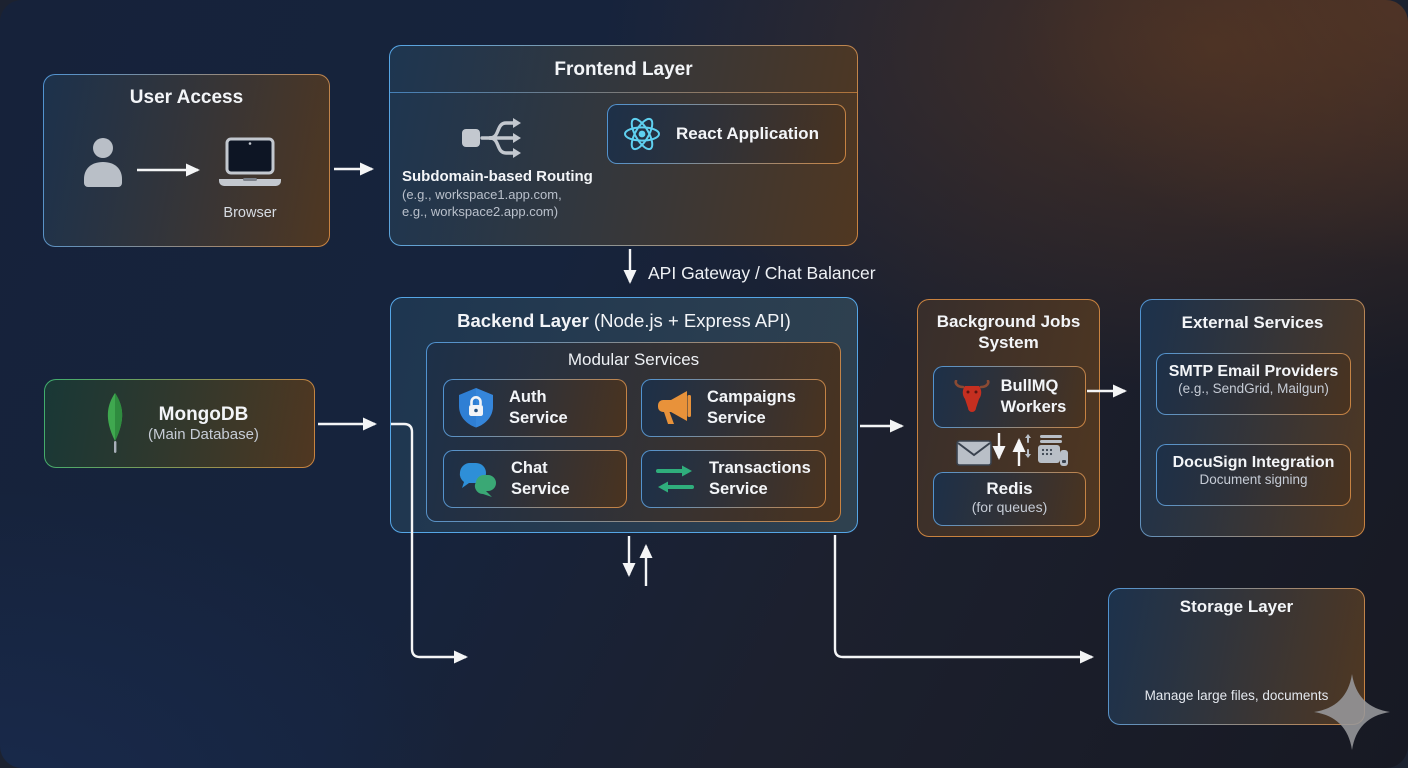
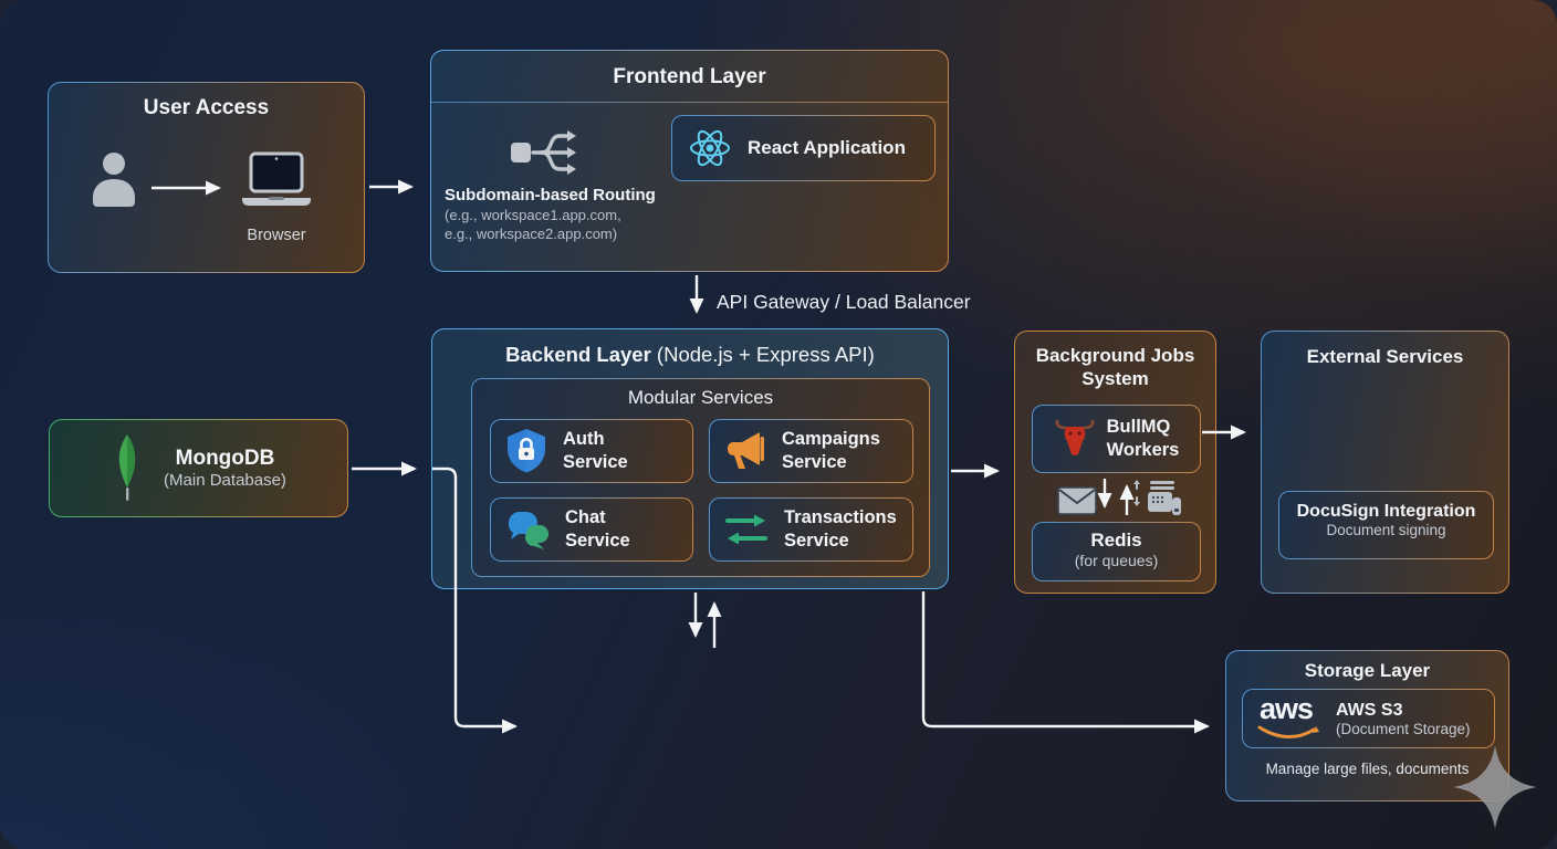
  User Access
  Browser
  Frontend Layer
  Subdomain-based Routing
  (e.g., workspace1.app.com,
  e.g., workspace2.app.com)
  React Application
- API Gateway / Chat Balancer
+ API Gateway / Load Balancer
  Backend Layer (Node.js + Express API)
  Modular Services
  Auth
  Service
  Campaigns
  Service
  Chat
  Service
  Transactions
  Service
  MongoDB
  (Main Database)
  Background Jobs
  System
  BullMQ
  Workers
  Redis
  (for queues)
  External Services
- SMTP Email Providers
- (e.g., SendGrid, Mailgun)
  DocuSign Integration
  Document signing
  Storage Layer
+ aws
+ AWS S3
+ (Document Storage)
  Manage large files, documents
